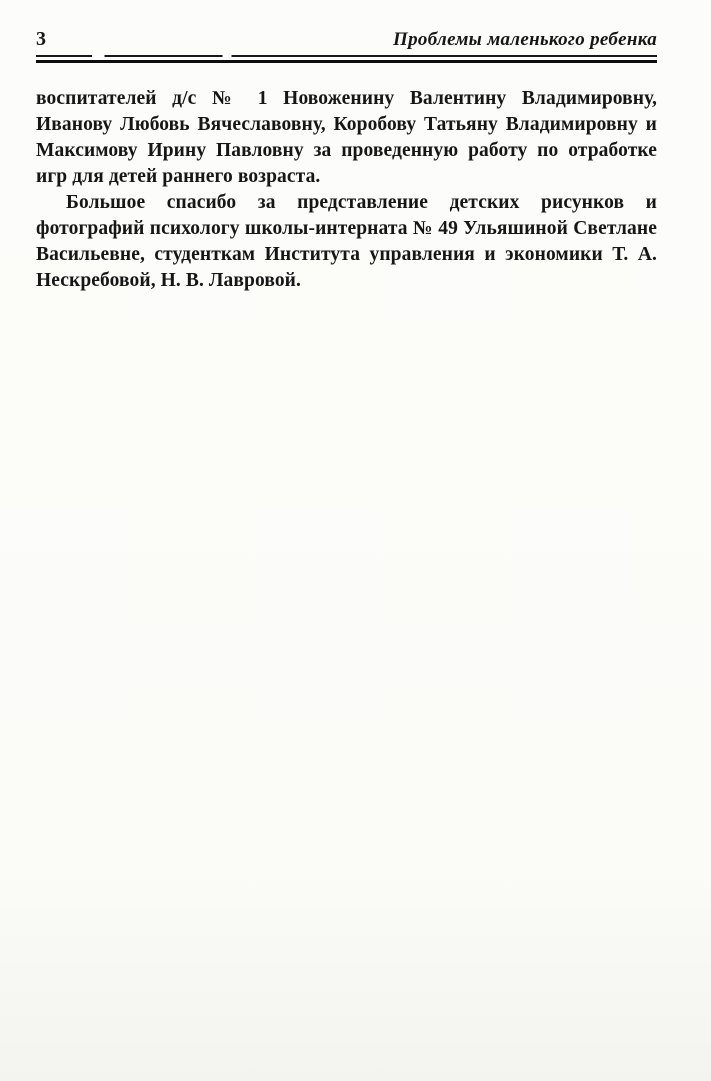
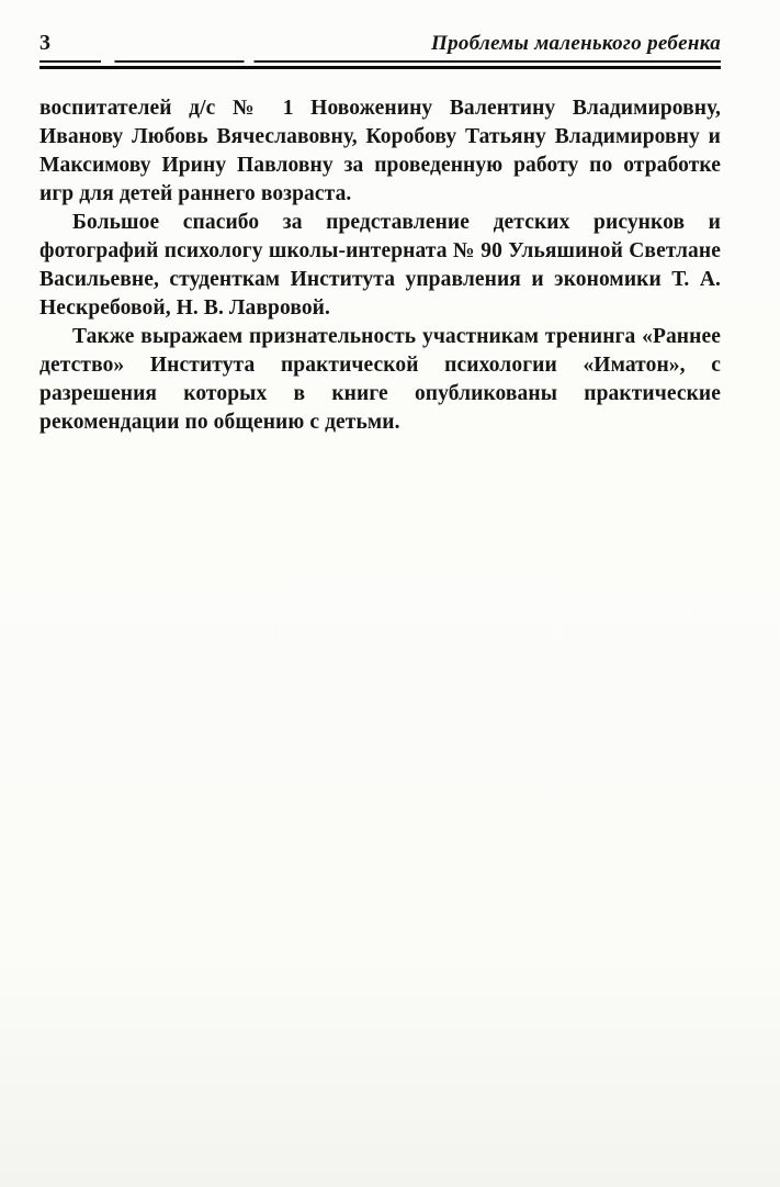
  3
  Проблемы маленького ребенка
  воспитателей д/с № 1 Новоженину Валентину Владимировну, Иванову Любовь Вячеславовну, Коробову Татьяну Владимировну и Максимову Ирину Павловну за проведенную работу по отработке игр для детей раннего возраста.
- Большое спасибо за представление детских рисунков и фотографий психологу школы-интерната № 49 Ульяшиной Светлане Васильевне, студенткам Института управления и экономики Т. А. Нескребовой, Н. В. Лавровой.
+ Большое спасибо за представление детских рисунков и фотографий психологу школы-интерната № 90 Ульяшиной Светлане Васильевне, студенткам Института управления и экономики Т. А. Нескребовой, Н. В. Лавровой.
+ Также выражаем признательность участникам тренинга «Раннее детство» Института практической психологии «Иматон», с разрешения которых в книге опубликованы практические рекомендации по общению с детьми.
